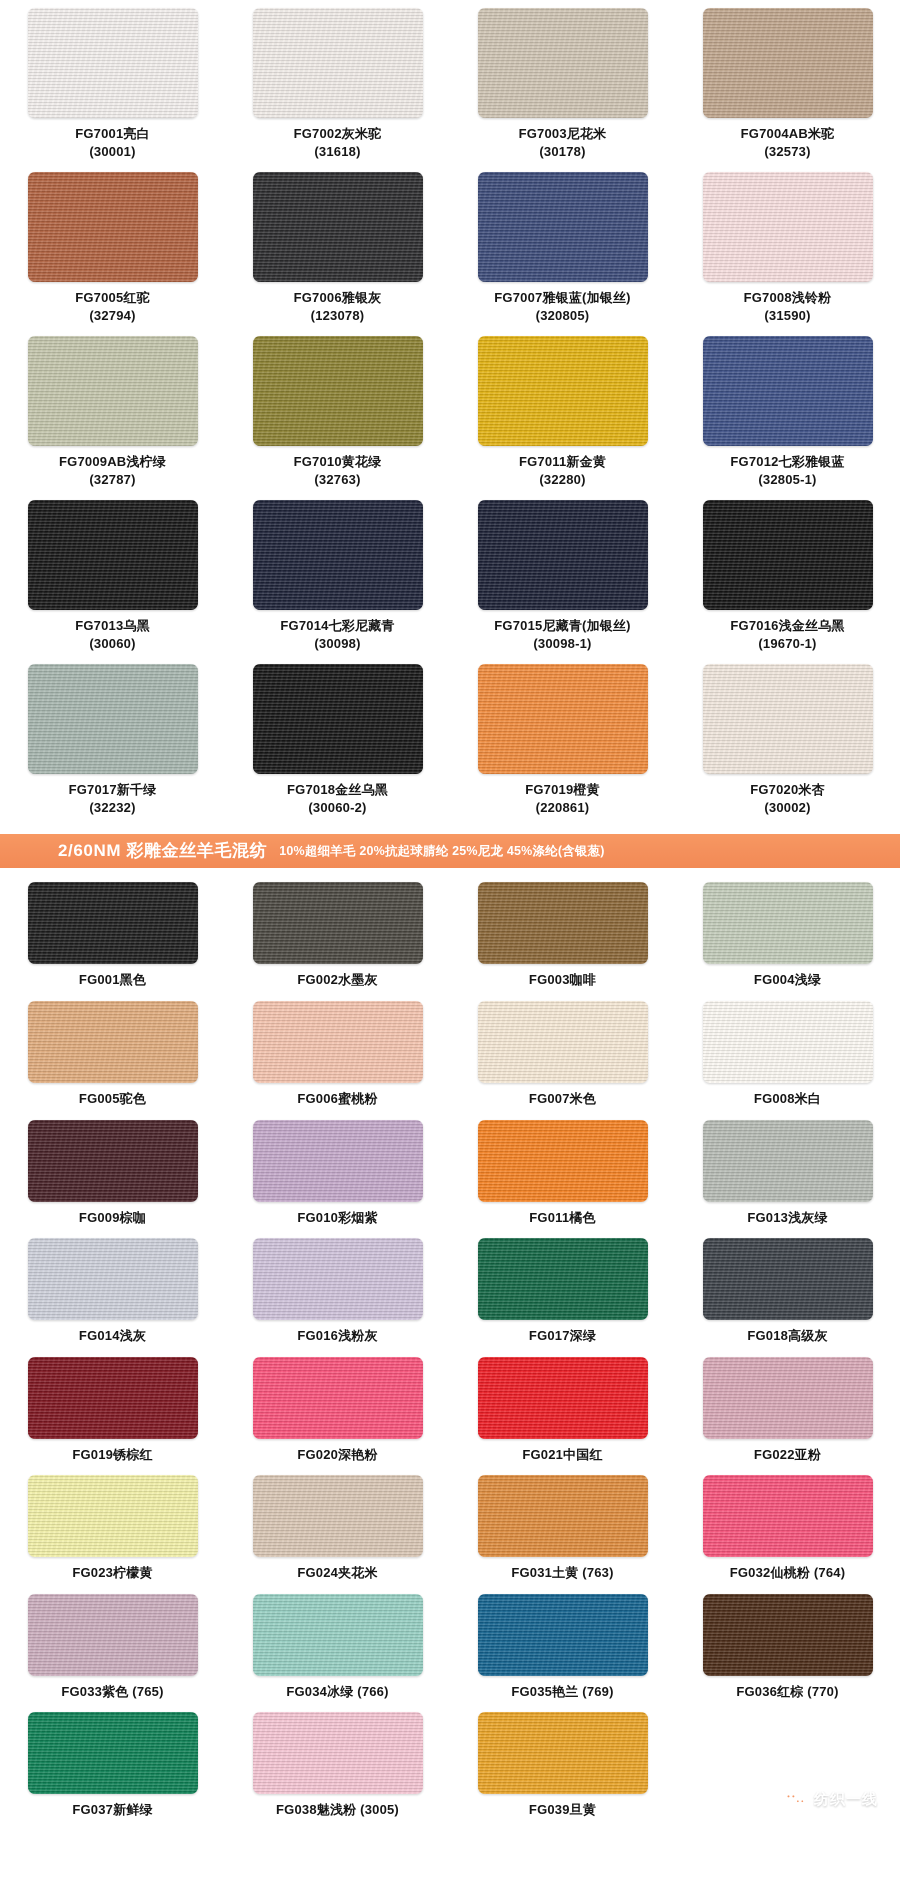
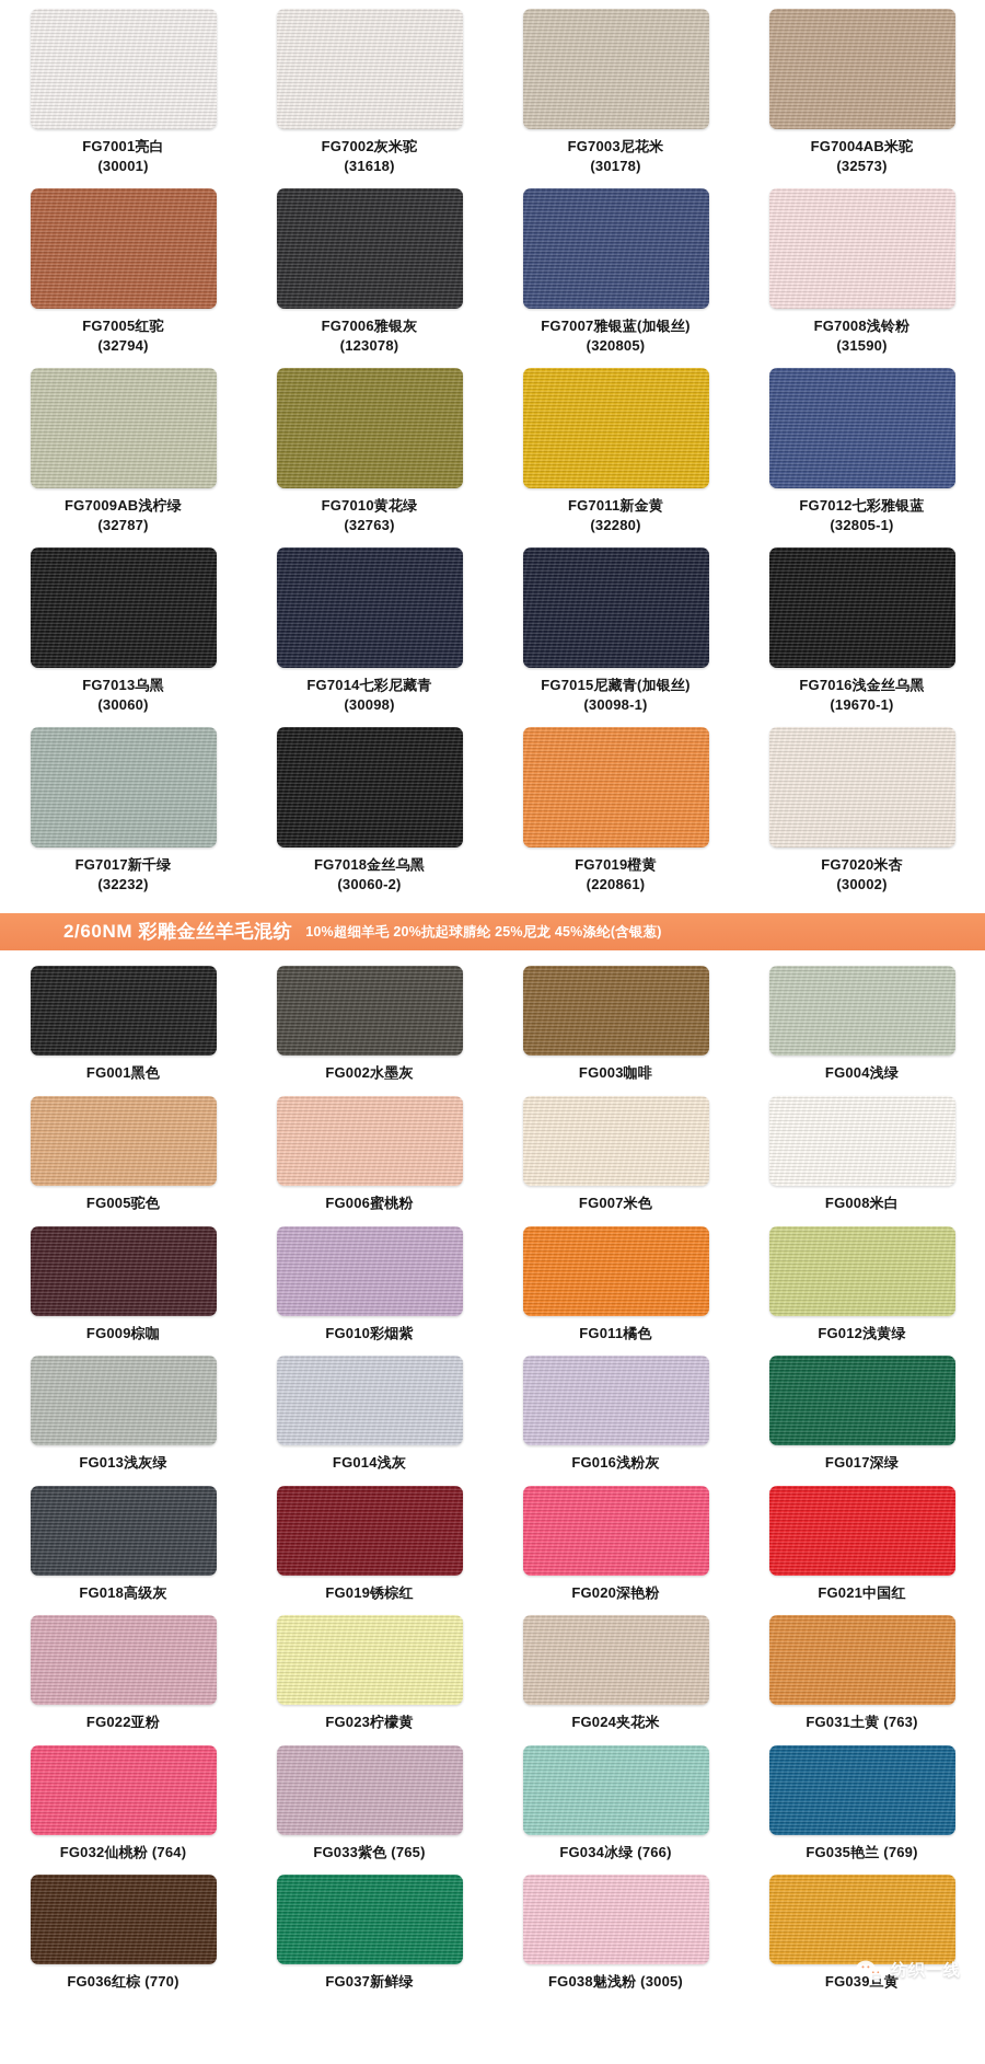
  FG7001亮白
  (30001)
  FG7002灰米驼
  (31618)
  FG7003尼花米
  (30178)
  FG7004AB米驼
  (32573)
  FG7005红驼
  (32794)
  FG7006雅银灰
  (123078)
  FG7007雅银蓝(加银丝)
  (320805)
  FG7008浅铃粉
  (31590)
  FG7009AB浅柠绿
  (32787)
  FG7010黄花绿
  (32763)
  FG7011新金黄
  (32280)
  FG7012七彩雅银蓝
  (32805-1)
  FG7013乌黑
  (30060)
  FG7014七彩尼藏青
  (30098)
  FG7015尼藏青(加银丝)
  (30098-1)
  FG7016浅金丝乌黑
  (19670-1)
  FG7017新千绿
  (32232)
  FG7018金丝乌黑
  (30060-2)
  FG7019橙黄
  (220861)
  FG7020米杏
  (30002)
  2/60NM 彩雕金丝羊毛混纺
  10%超细羊毛 20%抗起球腈纶 25%尼龙 45%涤纶(含银葱)
  FG001黑色
  FG002水墨灰
  FG003咖啡
  FG004浅绿
  FG005驼色
  FG006蜜桃粉
  FG007米色
  FG008米白
  FG009棕咖
  FG010彩烟紫
  FG011橘色
+ FG012浅黄绿
  FG013浅灰绿
  FG014浅灰
  FG016浅粉灰
  FG017深绿
  FG018高级灰
  FG019锈棕红
  FG020深艳粉
  FG021中国红
  FG022亚粉
  FG023柠檬黄
  FG024夹花米
  FG031土黄 (763)
  FG032仙桃粉 (764)
  FG033紫色 (765)
  FG034冰绿 (766)
  FG035艳兰 (769)
  FG036红棕 (770)
  FG037新鲜绿
  FG038魅浅粉 (3005)
  FG039旦黄
  纺织一线
